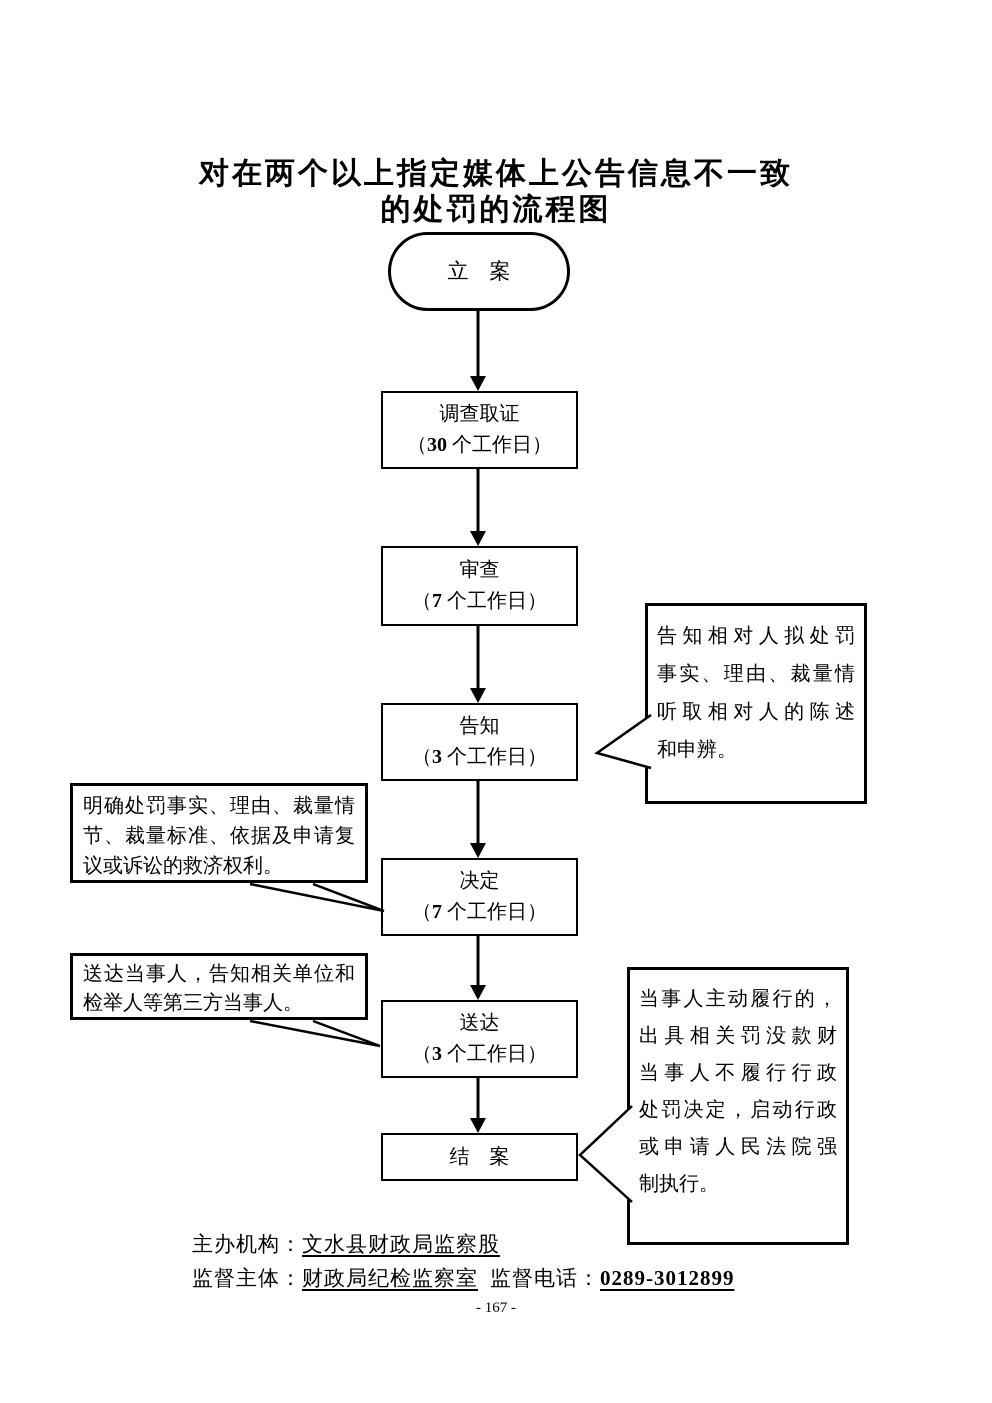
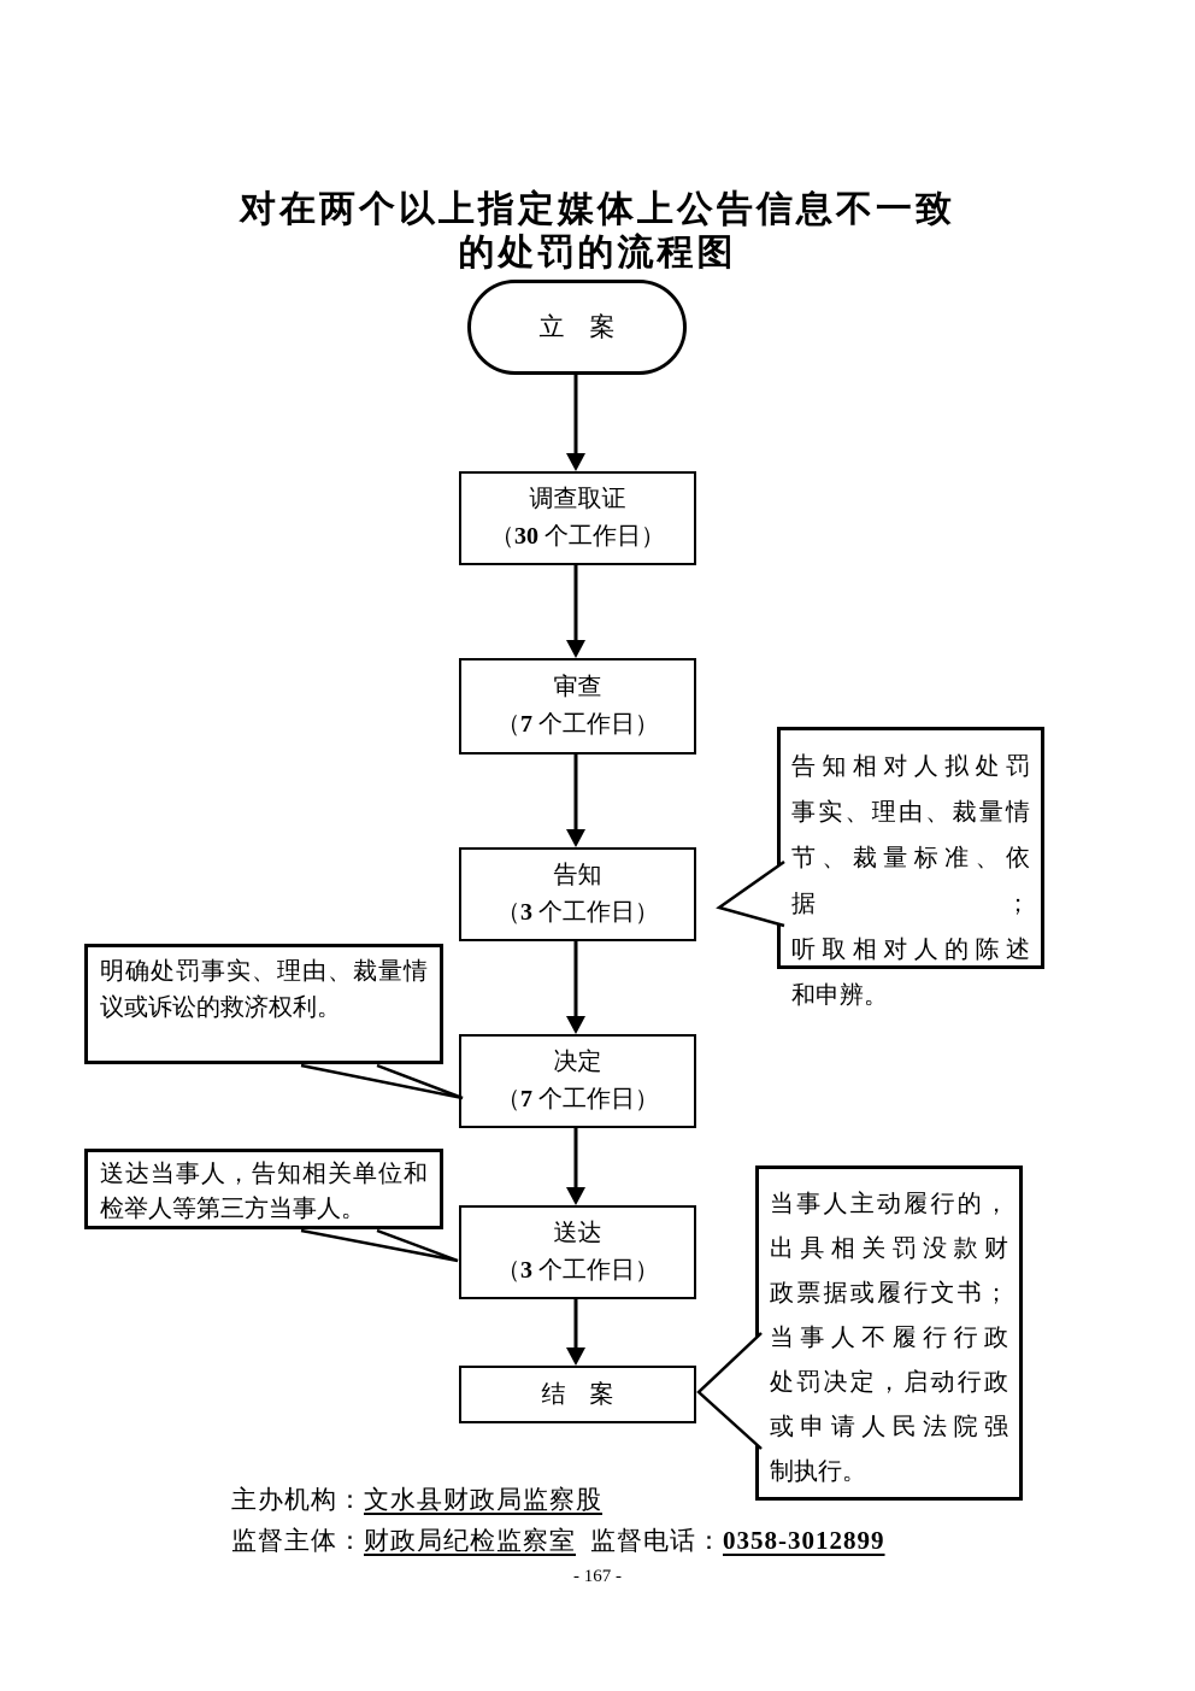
  对在两个以上指定媒体上公告信息不一致
  的处罚的流程图
  立 案
  调查取证
  （30 个工作日）
  审查
  （7 个工作日）
  告知
  （3 个工作日）
  决定
  （7 个工作日）
  送达
  （3 个工作日）
  结 案
  告知相对人拟处罚
  事实、理由、裁量情
+ 节、裁量标准、依据；
  听取相对人的陈述
  和申辨。
  明确处罚事实、理由、裁量情
- 节、裁量标准、依据及申请复
  议或诉讼的救济权利。
  送达当事人，告知相关单位和
  检举人等第三方当事人。
  当事人主动履行的，
  出具相关罚没款财
+ 政票据或履行文书；
  当事人不履行行政
  处罚决定，启动行政
  或申请人民法院强
  制执行。
  主办机构：文水县财政局监察股
- 监督主体：财政局纪检监察室 监督电话：0289-3012899
+ 监督主体：财政局纪检监察室 监督电话：0358-3012899
  - 167 -
